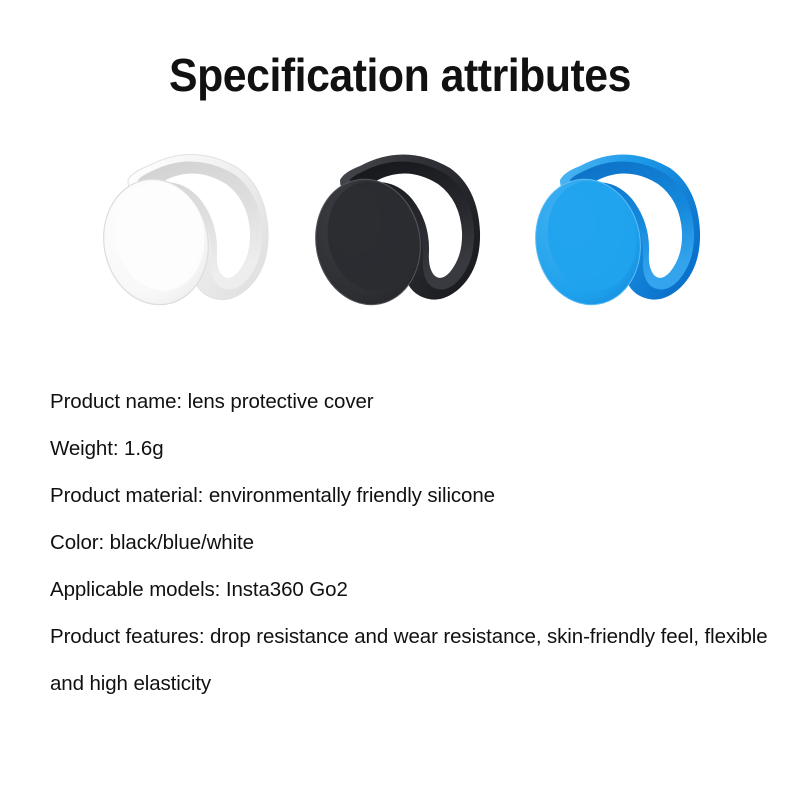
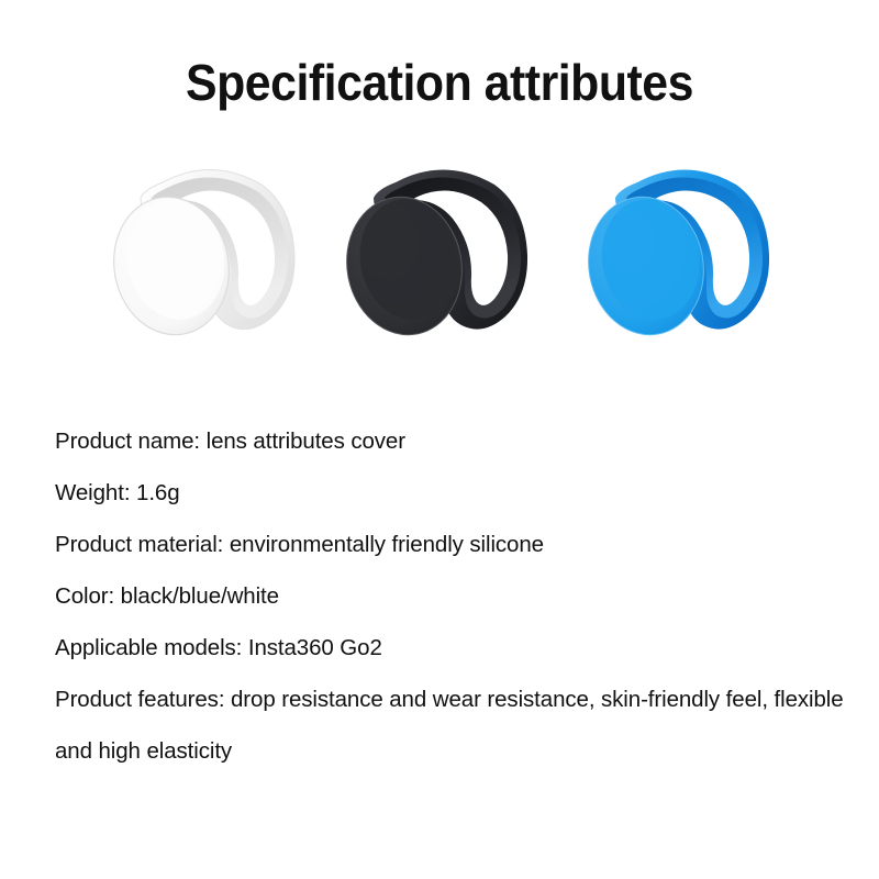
  Specification attributes
- Product name: lens protective cover
+ Product name: lens attributes cover
  Weight: 1.6g
  Product material: environmentally friendly silicone
  Color: black/blue/white
  Applicable models: Insta360 Go2
  Product features: drop resistance and wear resistance, skin-friendly feel, flexible and high elasticity
